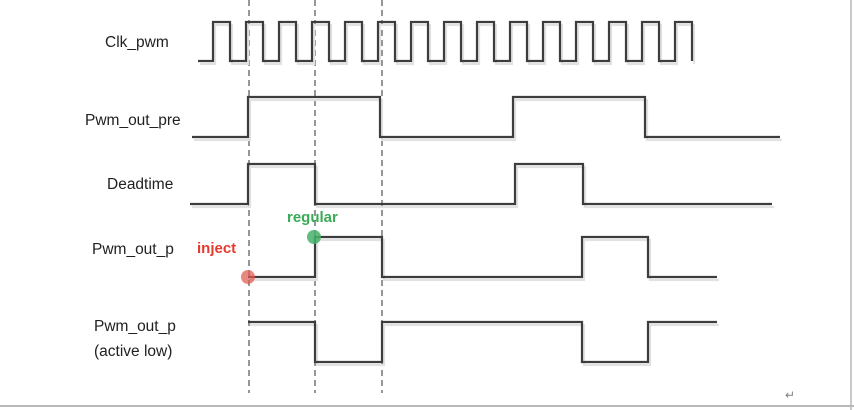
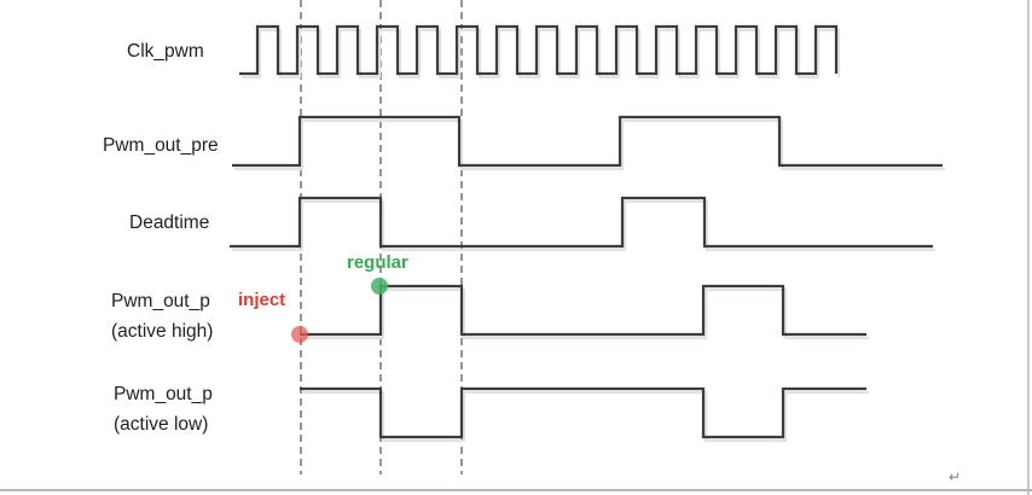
  Clk_pwm
  Pwm_out_pre
  Deadtime
  Pwm_out_p
+ (active high)
  Pwm_out_p
  (active low)
  inject
  regular
  ↵
